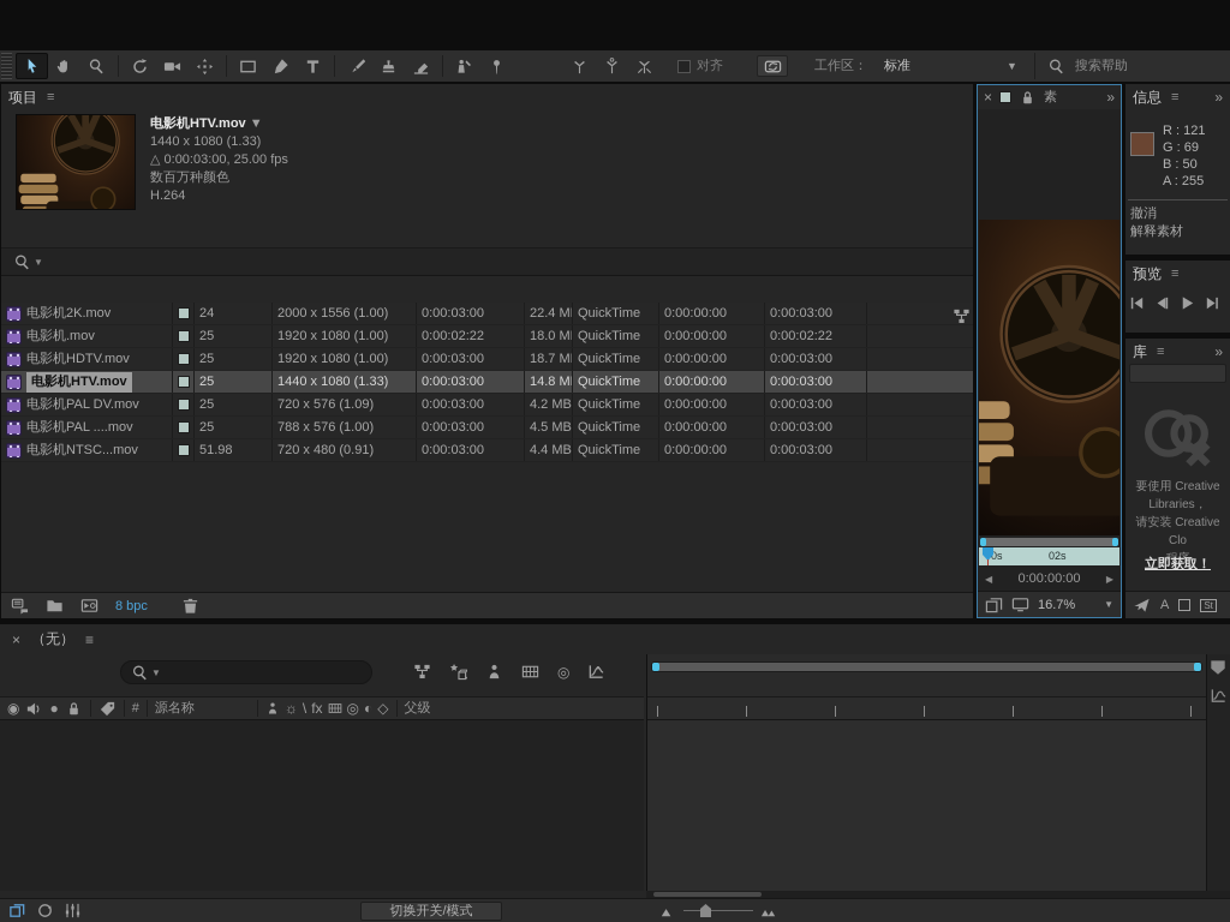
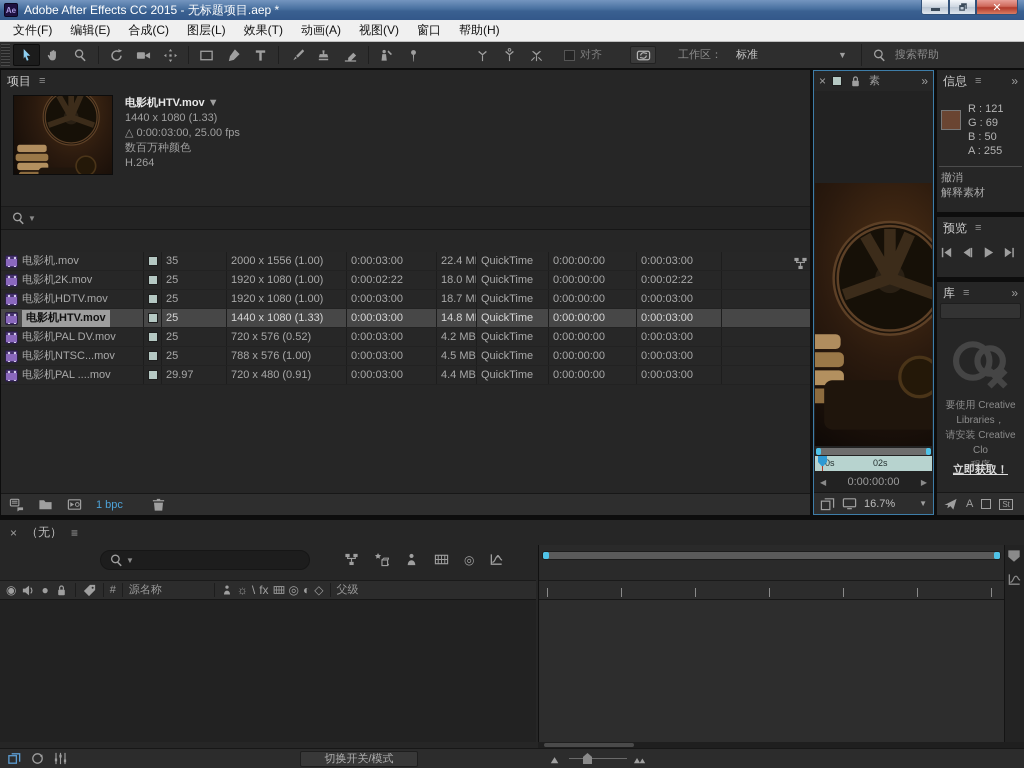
+ Ae
+ Adobe After Effects CC 2015 - 无标题项目.aep *
+ ✕
+ 文件(F)
+ 编辑(E)
+ 合成(C)
+ 图层(L)
+ 效果(T)
+ 动画(A)
+ 视图(V)
+ 窗口
+ 帮助(H)
  对齐
  工作区：
  标准
  ▼
  搜索帮助
  项目
  ≡
  电影机HTV.mov ▼
  1440 x 1080 (1.33)
  △ 0:00:03:00, 25.00 fps
  数百万种颜色
  H.264
  ▼
- 电影机2K.mov
+ 电影机.mov
- 24
+ 35
  2000 x 1556 (1.00)
  0:00:03:00
  22.4 M
  QuickTime
  0:00:00:00
  0:00:03:00
- 电影机.mov
+ 电影机2K.mov
  25
  1920 x 1080 (1.00)
  0:00:02:22
  18.0 M
  QuickTime
  0:00:00:00
  0:00:02:22
  电影机HDTV.mov
  25
  1920 x 1080 (1.00)
  0:00:03:00
  18.7 M
  QuickTime
  0:00:00:00
  0:00:03:00
  电影机HTV.mov
  25
  1440 x 1080 (1.33)
  0:00:03:00
  14.8 M
  QuickTime
  0:00:00:00
  0:00:03:00
  电影机PAL DV.mov
  25
- 720 x 576 (1.09)
+ 720 x 576 (0.52)
  0:00:03:00
  4.2 MB
  QuickTime
  0:00:00:00
  0:00:03:00
- 电影机PAL ....mov
+ 电影机NTSC...mov
  25
  788 x 576 (1.00)
  0:00:03:00
  4.5 MB
  QuickTime
  0:00:00:00
  0:00:03:00
- 电影机NTSC...mov
+ 电影机PAL ....mov
- 51.98
+ 29.97
  720 x 480 (0.91)
  0:00:03:00
  4.4 MB
  QuickTime
  0:00:00:00
  0:00:03:00
- 8 bpc
+ 1 bpc
  ×
  素
  »
  0s
  02s
  ◀
  0:00:00:00
  ▶
  16.7%
  ▼
  信息
  ≡
  »
  R : 121
  G : 69
  B : 50
  A : 255
  撤消
  解释素材
  预览
  ≡
  库
  ≡
  »
  要使用 Creative
  Libraries，
  请安装 Creative Clo
  程序
  立即获取！
  A
  St
  ×
  （无）
  ≡
  ▼
  ◎
  ◉
  ●
  #
  源名称
  ☼
  \
  fx
  ◎
  ◐
  ◇
  父级
  切换开关/模式
